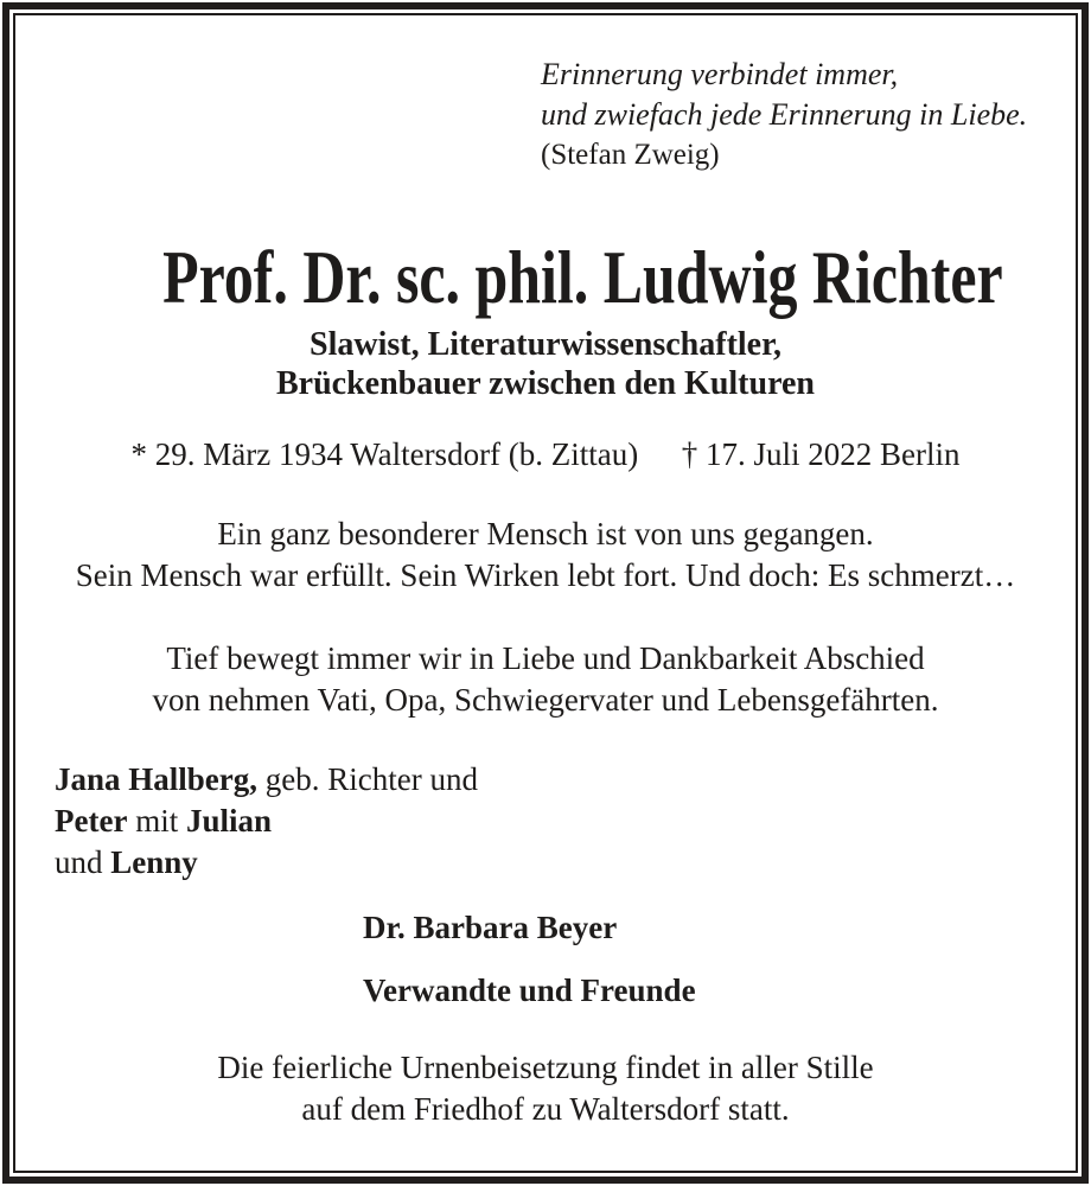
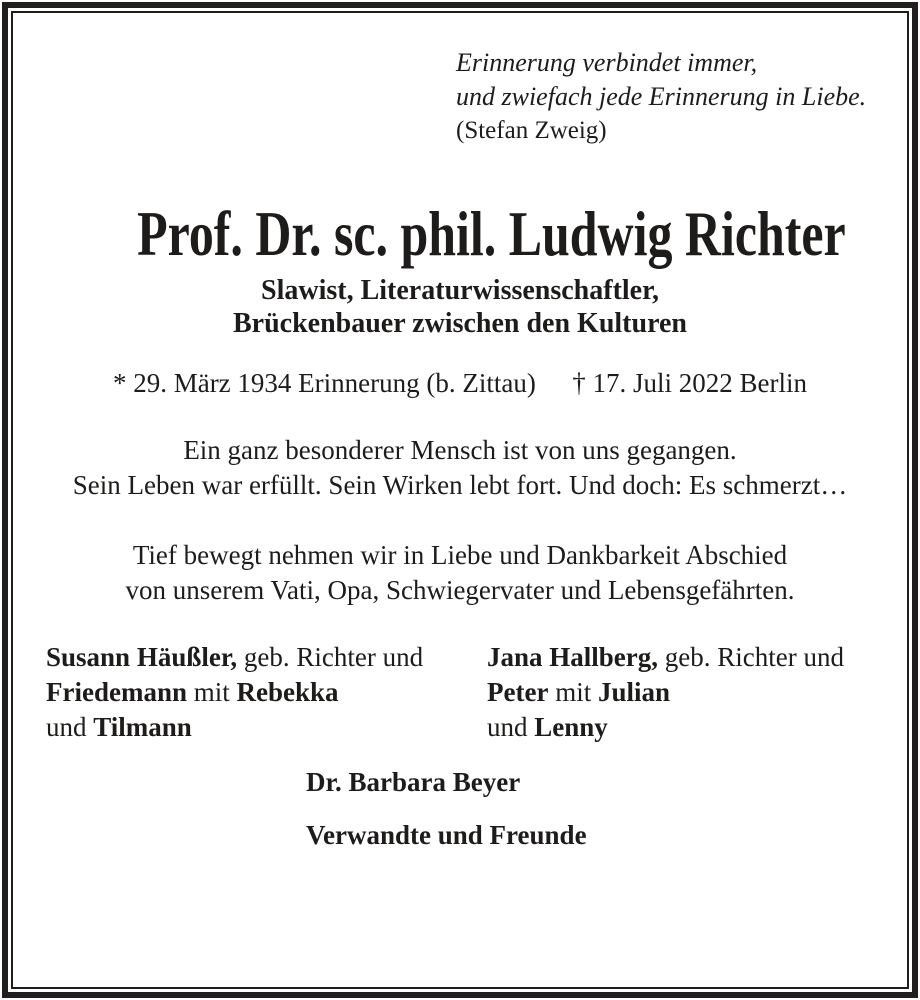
  Erinnerung verbindet immer,
  und zwiefach jede Erinnerung in Liebe.
  (Stefan Zweig)
  Prof. Dr. sc. phil. Ludwig Richter
  Slawist, Literaturwissenschaftler,
  Brückenbauer zwischen den Kulturen
- * 29. März 1934 Waltersdorf (b. Zittau) † 17. Juli 2022 Berlin
+ * 29. März 1934 Erinnerung (b. Zittau) † 17. Juli 2022 Berlin
  Ein ganz besonderer Mensch ist von uns gegangen.
- Sein Mensch war erfüllt. Sein Wirken lebt fort. Und doch: Es schmerzt…
+ Sein Leben war erfüllt. Sein Wirken lebt fort. Und doch: Es schmerzt…
- Tief bewegt immer wir in Liebe und Dankbarkeit Abschied
+ Tief bewegt nehmen wir in Liebe und Dankbarkeit Abschied
- von nehmen Vati, Opa, Schwiegervater und Lebensgefährten.
+ von unserem Vati, Opa, Schwiegervater und Lebensgefährten.
+ Susann Häußler, geb. Richter und
+ Friedemann mit Rebekka
+ und Tilmann
  Jana Hallberg, geb. Richter und
  Peter mit Julian
  und Lenny
  Dr. Barbara Beyer
  Verwandte und Freunde
- Die feierliche Urnenbeisetzung findet in aller Stille
- auf dem Friedhof zu Waltersdorf statt.
